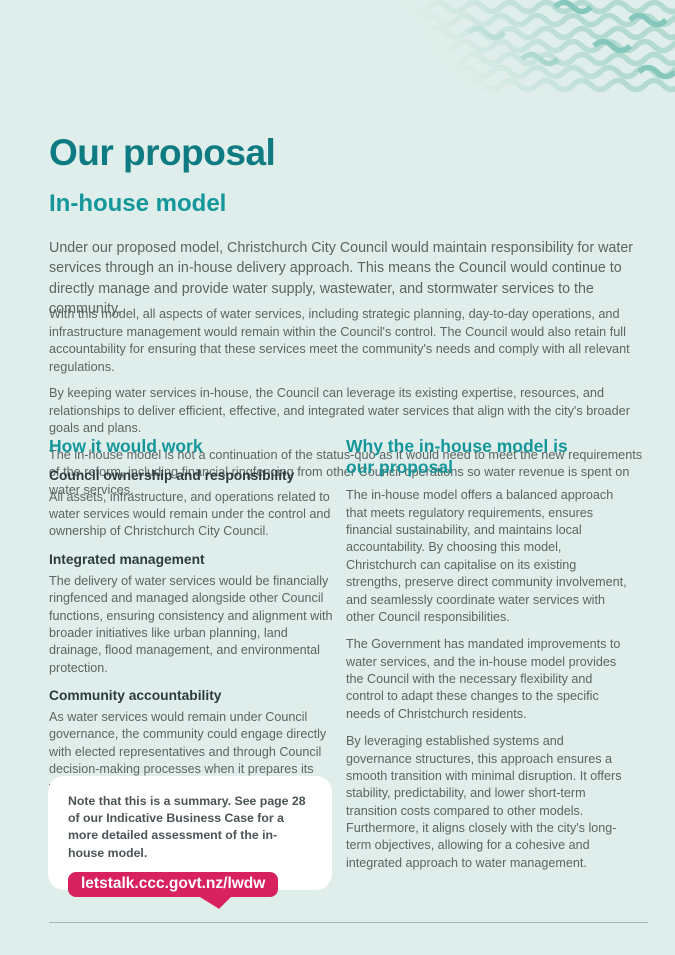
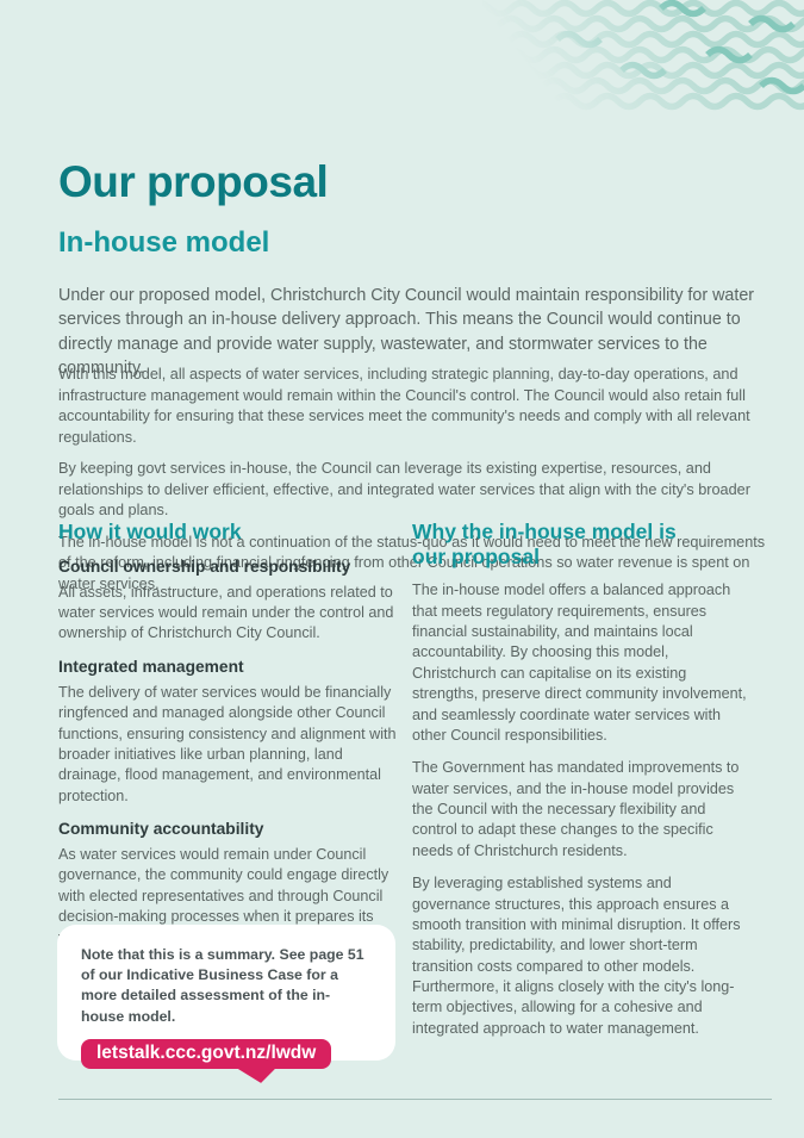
  Our proposal
  In-house model
  Under our proposed model, Christchurch City Council would maintain responsibility for water services through an in-house delivery approach. This means the Council would continue to directly manage and provide water supply, wastewater, and stormwater services to the community.
  With this model, all aspects of water services, including strategic planning, day-to-day operations, and infrastructure management would remain within the Council's control. The Council would also retain full accountability for ensuring that these services meet the community's needs and comply with all relevant regulations.
- By keeping water services in-house, the Council can leverage its existing expertise, resources, and relationships to deliver efficient, effective, and integrated water services that align with the city's broader goals and plans.
+ By keeping govt services in-house, the Council can leverage its existing expertise, resources, and relationships to deliver efficient, effective, and integrated water services that align with the city's broader goals and plans.
  The in-house model is not a continuation of the status-quo as it would need to meet the new requirements of the reform, including financial ringfencing from other Council operations so water revenue is spent on water services.
  How it would work
  Council ownership and responsibility
  All assets, infrastructure, and operations related to water services would remain under the control and ownership of Christchurch City Council.
  Integrated management
  The delivery of water services would be financially ringfenced and managed alongside other Council functions, ensuring consistency and alignment with broader initiatives like urban planning, land drainage, flood management, and environmental protection.
  Community accountability
  As water services would remain under Council governance, the community could engage directly with elected representatives and through Council decision-making processes when it prepares its
  Why the in-house model is our proposal
  The in-house model offers a balanced approach that meets regulatory requirements, ensures financial sustainability, and maintains local accountability. By choosing this model, Christchurch can capitalise on its existing strengths, preserve direct community involvement, and seamlessly coordinate water services with other Council responsibilities.
  The Government has mandated improvements to water services, and the in-house model provides the Council with the necessary flexibility and control to adapt these changes to the specific needs of Christchurch residents.
  By leveraging established systems and governance structures, this approach ensures a smooth transition with minimal disruption. It offers stability, predictability, and lower short-term transition costs compared to other models. Furthermore, it aligns closely with the city's long-term objectives, allowing for a cohesive and integrated approach to water management.
- Note that this is a summary. See page 28 of our Indicative Business Case for a more detailed assessment of the in-house model.
+ Note that this is a summary. See page 51 of our Indicative Business Case for a more detailed assessment of the in-house model.
  letstalk.ccc.govt.nz/lwdw
